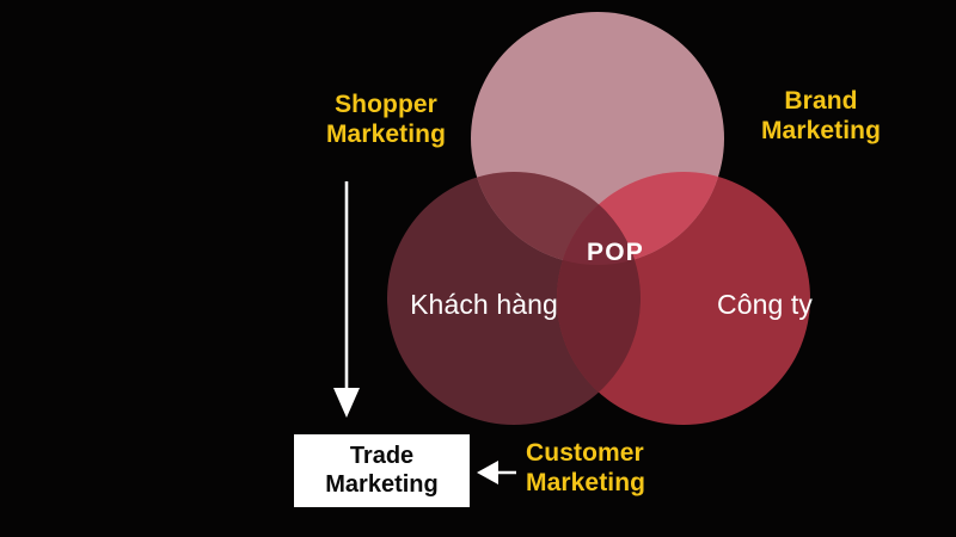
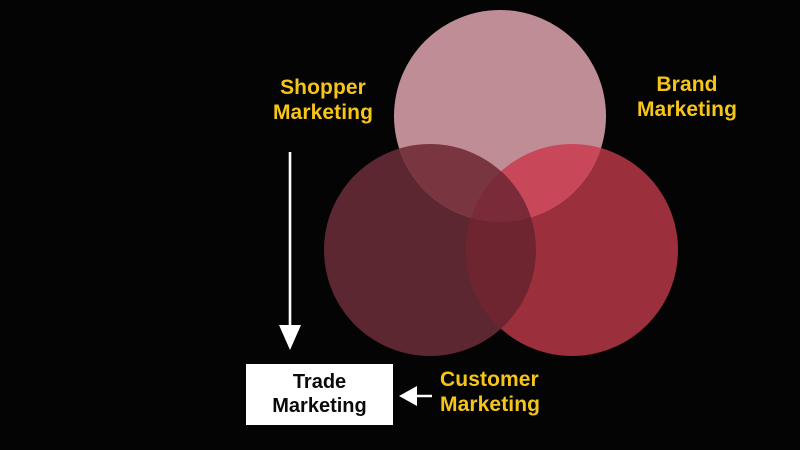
- Khách hàng
- Công ty
- POP
  Shopper
  Marketing
  Brand
  Marketing
  Customer
  Marketing
  Trade
  Marketing
